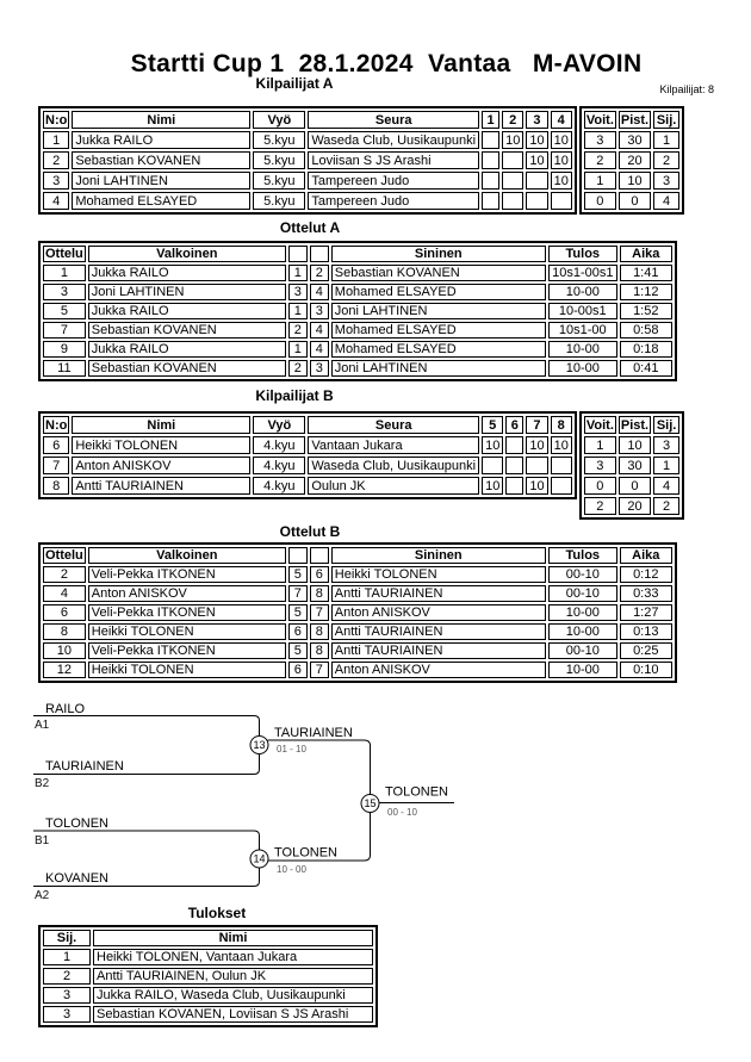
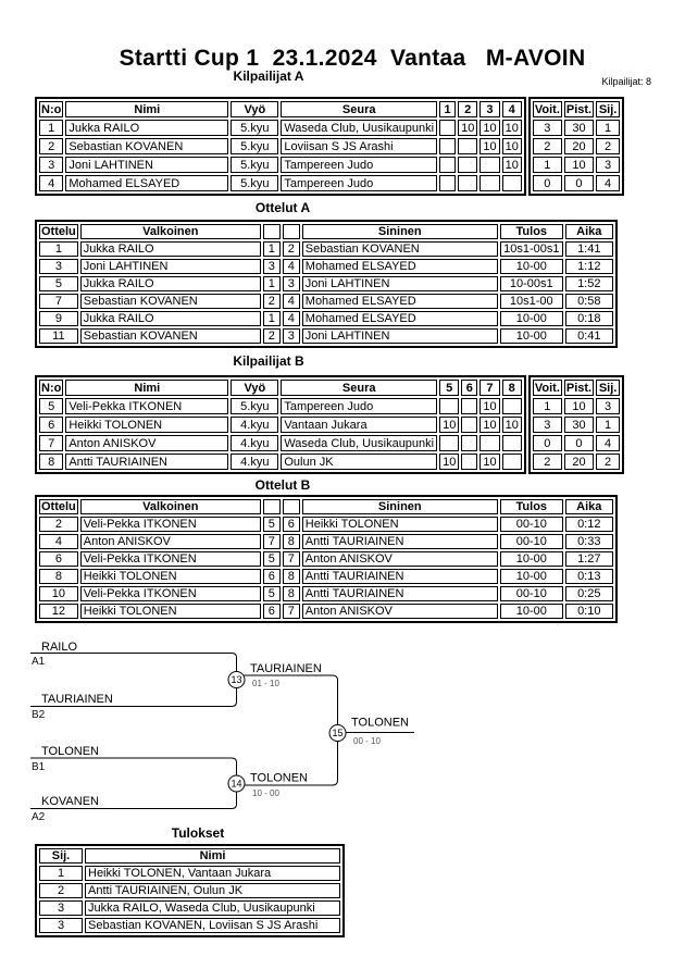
- Startti Cup 1 28.1.2024 Vantaa M-AVOIN
+ Startti Cup 1 23.1.2024 Vantaa M-AVOIN
  Kilpailijat: 8
  Kilpailijat A
  N:o	Nimi	Vyö	Seura	1	2	3	4
  1	Jukka RAILO	5.kyu	Waseda Club, Uusikaupunki		10	10	10
  2	Sebastian KOVANEN	5.kyu	Loviisan S JS Arashi			10	10
  3	Joni LAHTINEN	5.kyu	Tampereen Judo				10
  4	Mohamed ELSAYED	5.kyu	Tampereen Judo
  Voit.	Pist.	Sij.
  3	30	1
  2	20	2
  1	10	3
  0	0	4
  Ottelut A
  Ottelu	Valkoinen			Sininen	Tulos	Aika
  1	Jukka RAILO	1	2	Sebastian KOVANEN	10s1-00s1	1:41
  3	Joni LAHTINEN	3	4	Mohamed ELSAYED	10-00	1:12
  5	Jukka RAILO	1	3	Joni LAHTINEN	10-00s1	1:52
  7	Sebastian KOVANEN	2	4	Mohamed ELSAYED	10s1-00	0:58
  9	Jukka RAILO	1	4	Mohamed ELSAYED	10-00	0:18
  11	Sebastian KOVANEN	2	3	Joni LAHTINEN	10-00	0:41
  Kilpailijat B
  N:o	Nimi	Vyö	Seura	5	6	7	8
+ 5	Veli-Pekka ITKONEN	5.kyu	Tampereen Judo			10
  6	Heikki TOLONEN	4.kyu	Vantaan Jukara	10		10	10
  7	Anton ANISKOV	4.kyu	Waseda Club, Uusikaupunki
  8	Antti TAURIAINEN	4.kyu	Oulun JK	10		10
  Voit.	Pist.	Sij.
  1	10	3
  3	30	1
  0	0	4
  2	20	2
  Ottelut B
  Ottelu	Valkoinen			Sininen	Tulos	Aika
  2	Veli-Pekka ITKONEN	5	6	Heikki TOLONEN	00-10	0:12
  4	Anton ANISKOV	7	8	Antti TAURIAINEN	00-10	0:33
  6	Veli-Pekka ITKONEN	5	7	Anton ANISKOV	10-00	1:27
  8	Heikki TOLONEN	6	8	Antti TAURIAINEN	10-00	0:13
  10	Veli-Pekka ITKONEN	5	8	Antti TAURIAINEN	00-10	0:25
  12	Heikki TOLONEN	6	7	Anton ANISKOV	10-00	0:10
  RAILO
  A1
  TAURIAINEN
  B2
  13
  TAURIAINEN
  01 - 10
  TOLONEN
  B1
  KOVANEN
  A2
  14
  TOLONEN
  10 - 00
  15
  TOLONEN
  00 - 10
  Tulokset
  Sij.	Nimi
  1	Heikki TOLONEN, Vantaan Jukara
  2	Antti TAURIAINEN, Oulun JK
  3	Jukka RAILO, Waseda Club, Uusikaupunki
  3	Sebastian KOVANEN, Loviisan S JS Arashi
